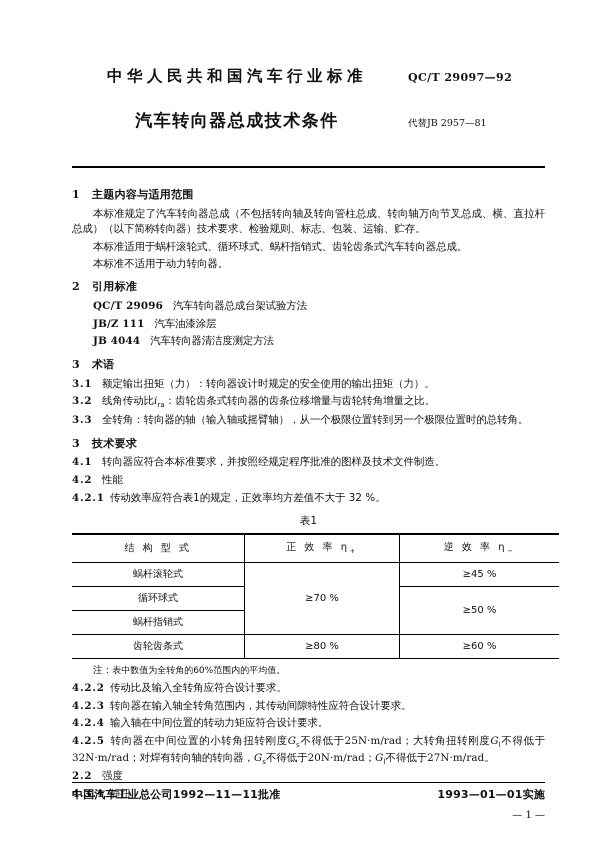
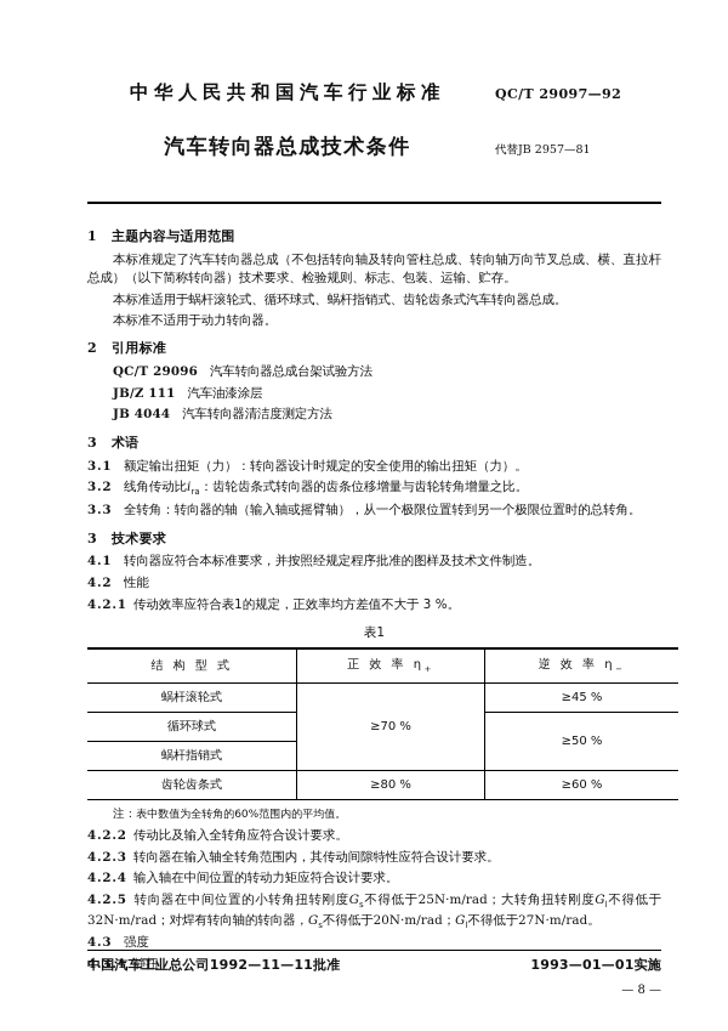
  中华人民共和国汽车行业标准
  QC/T 29097—92
  汽车转向器总成技术条件
  代替JB 2957—81
  1 主题内容与适用范围
  本标准规定了汽车转向器总成（不包括转向轴及转向管柱总成、转向轴万向节叉总成、横、直拉杆总成）（以下简称转向器）技术要求、检验规则、标志、包装、运输、贮存。
  本标准适用于蜗杆滚轮式、循环球式、蜗杆指销式、齿轮齿条式汽车转向器总成。
  本标准不适用于动力转向器。
  2 引用标准
  QC/T 29096 汽车转向器总成台架试验方法
  JB/Z 111 汽车油漆涂层
  JB 4044 汽车转向器清洁度测定方法
  3 术语
  3.1 额定输出扭矩（力）：转向器设计时规定的安全使用的输出扭矩（力）。
  3.2 线角传动比ira：齿轮齿条式转向器的齿条位移增量与齿轮转角增量之比。
  3.3 全转角：转向器的轴（输入轴或摇臂轴），从一个极限位置转到另一个极限位置时的总转角。
  3 技术要求
  4.1 转向器应符合本标准要求，并按照经规定程序批准的图样及技术文件制造。
  4.2 性能
- 4.2.1 传动效率应符合表1的规定，正效率均方差值不大于 32 %。
+ 4.2.1 传动效率应符合表1的规定，正效率均方差值不大于 3 %。
  表1
  结 构 型 式	正 效 率 η+	逆 效 率 η−
  蜗杆滚轮式	≥70 %	≥45 %
  循环球式	≥50 %
  蜗杆指销式
  齿轮齿条式	≥80 %	≥60 %
  注：表中数值为全转角的60%范围内的平均值。
  4.2.2 传动比及输入全转角应符合设计要求。
  4.2.3 转向器在输入轴全转角范围内，其传动间隙特性应符合设计要求。
  4.2.4 输入轴在中间位置的转动力矩应符合设计要求。
  4.2.5 转向器在中间位置的小转角扭转刚度Gs不得低于25N·m/rad；大转角扭转刚度Gl不得低于32N·m/rad；对焊有转向轴的转向器，Gs不得低于20N·m/rad；Gl不得低于27N·m/rad。
- 2.2 强度
+ 4.3 强度
  4.3.1 静扭
  中国汽车工业总公司1992—11—11批准
  1993—01—01实施
- — 1 —
+ — 8 —
